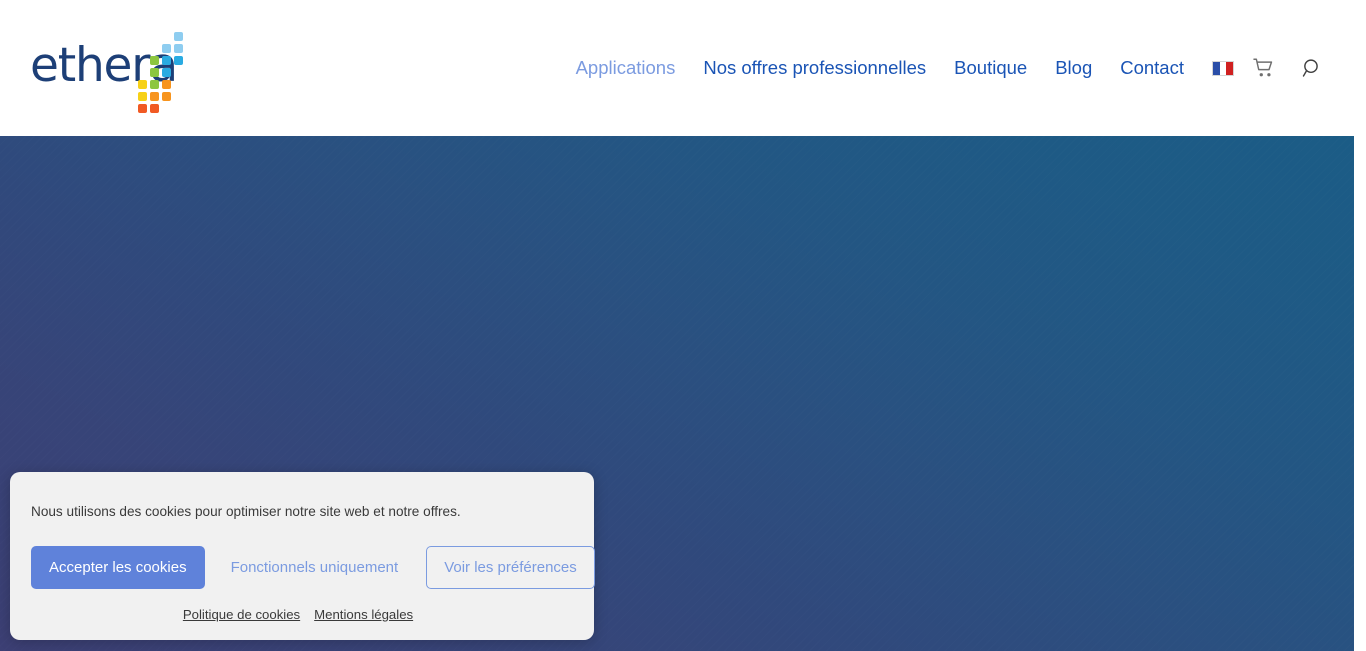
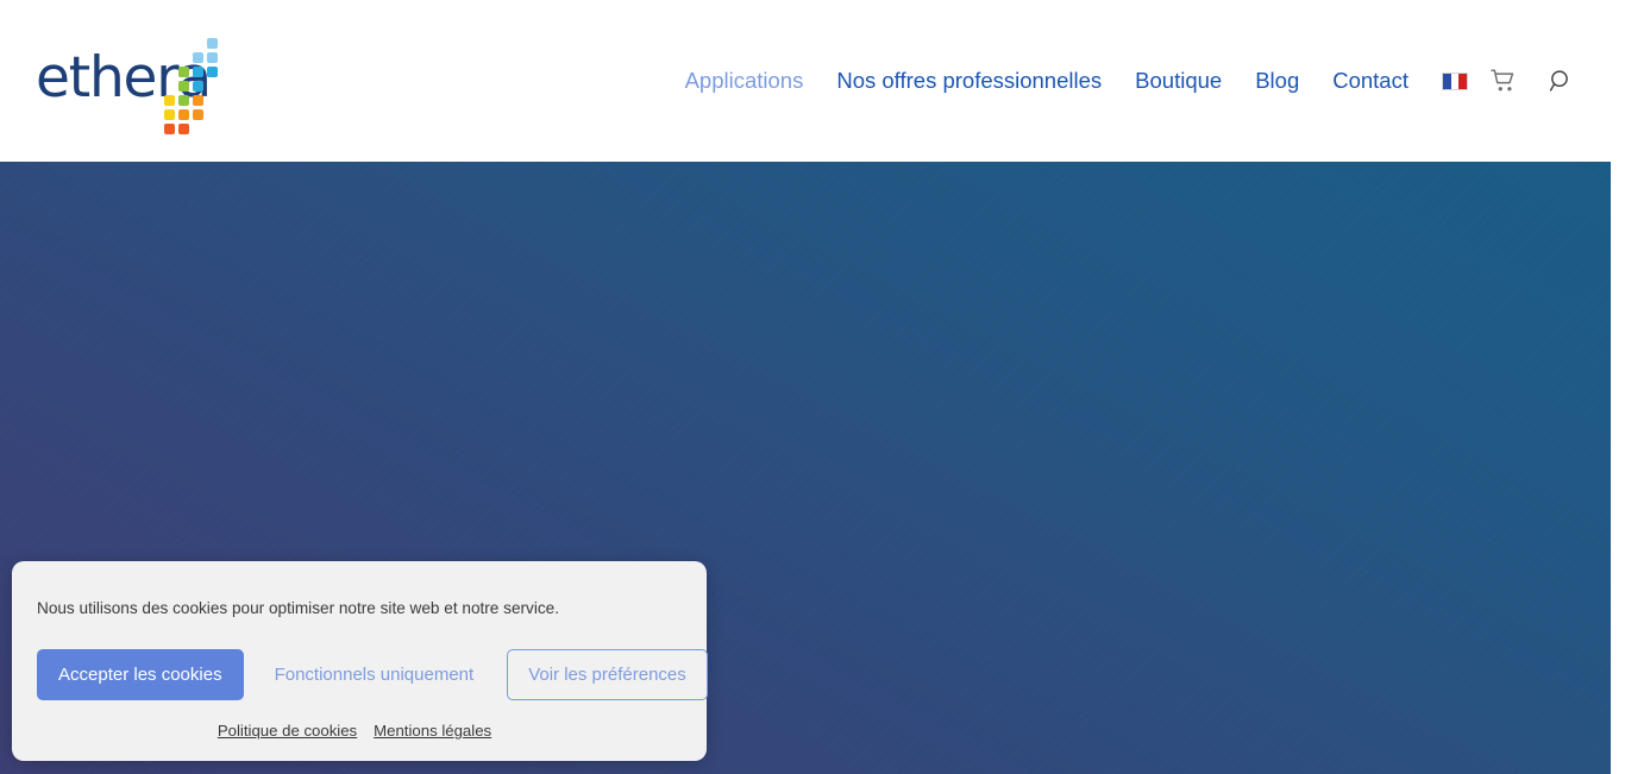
  ethera
  Applications
  Nos offres professionnelles
  Boutique
  Blog
  Contact
- Nous utilisons des cookies pour optimiser notre site web et notre offres.
+ Nous utilisons des cookies pour optimiser notre site web et notre service.
  Accepter les cookies
  Fonctionnels uniquement
  Voir les préférences
  Politique de cookies
  Mentions légales
